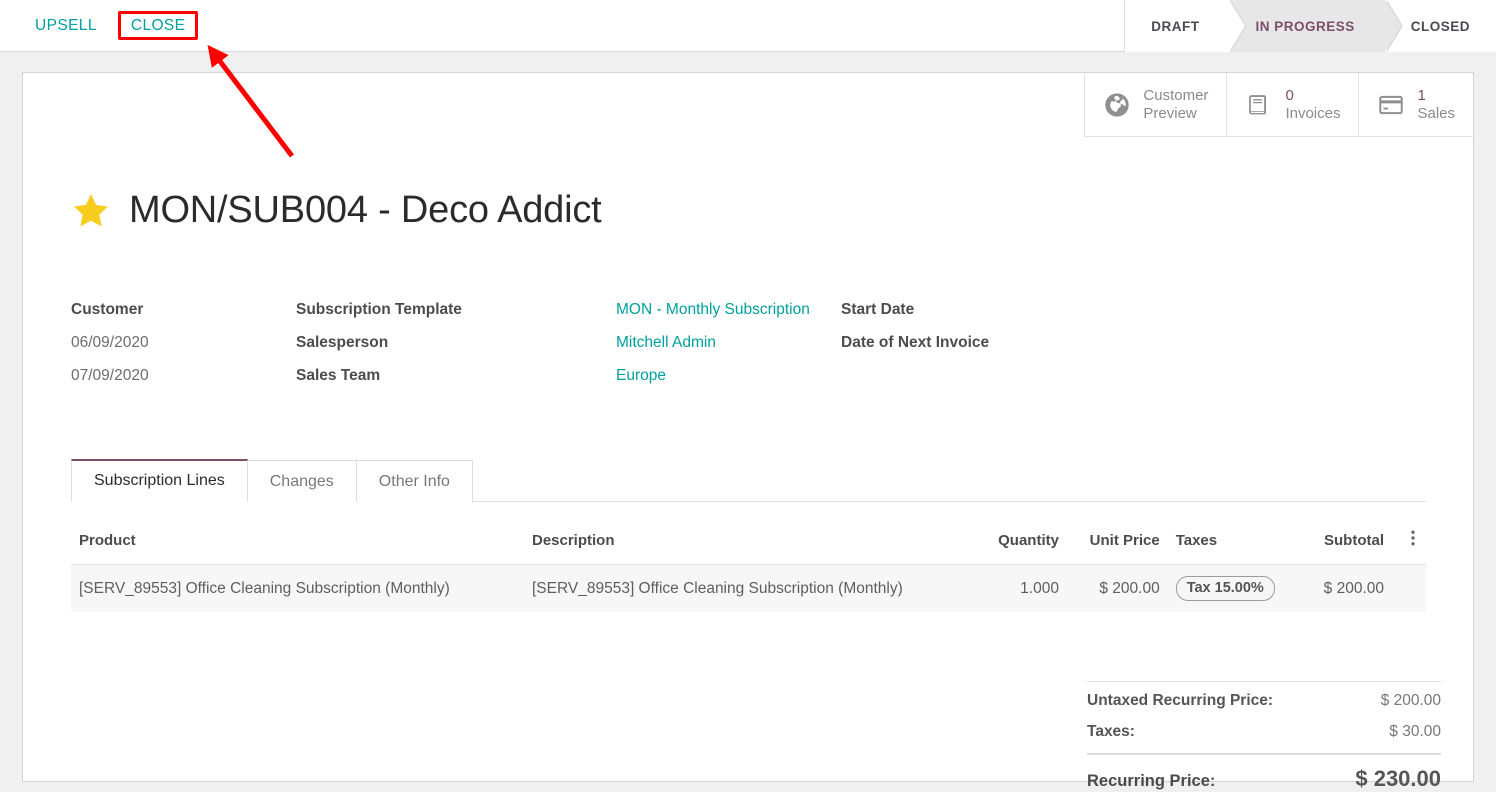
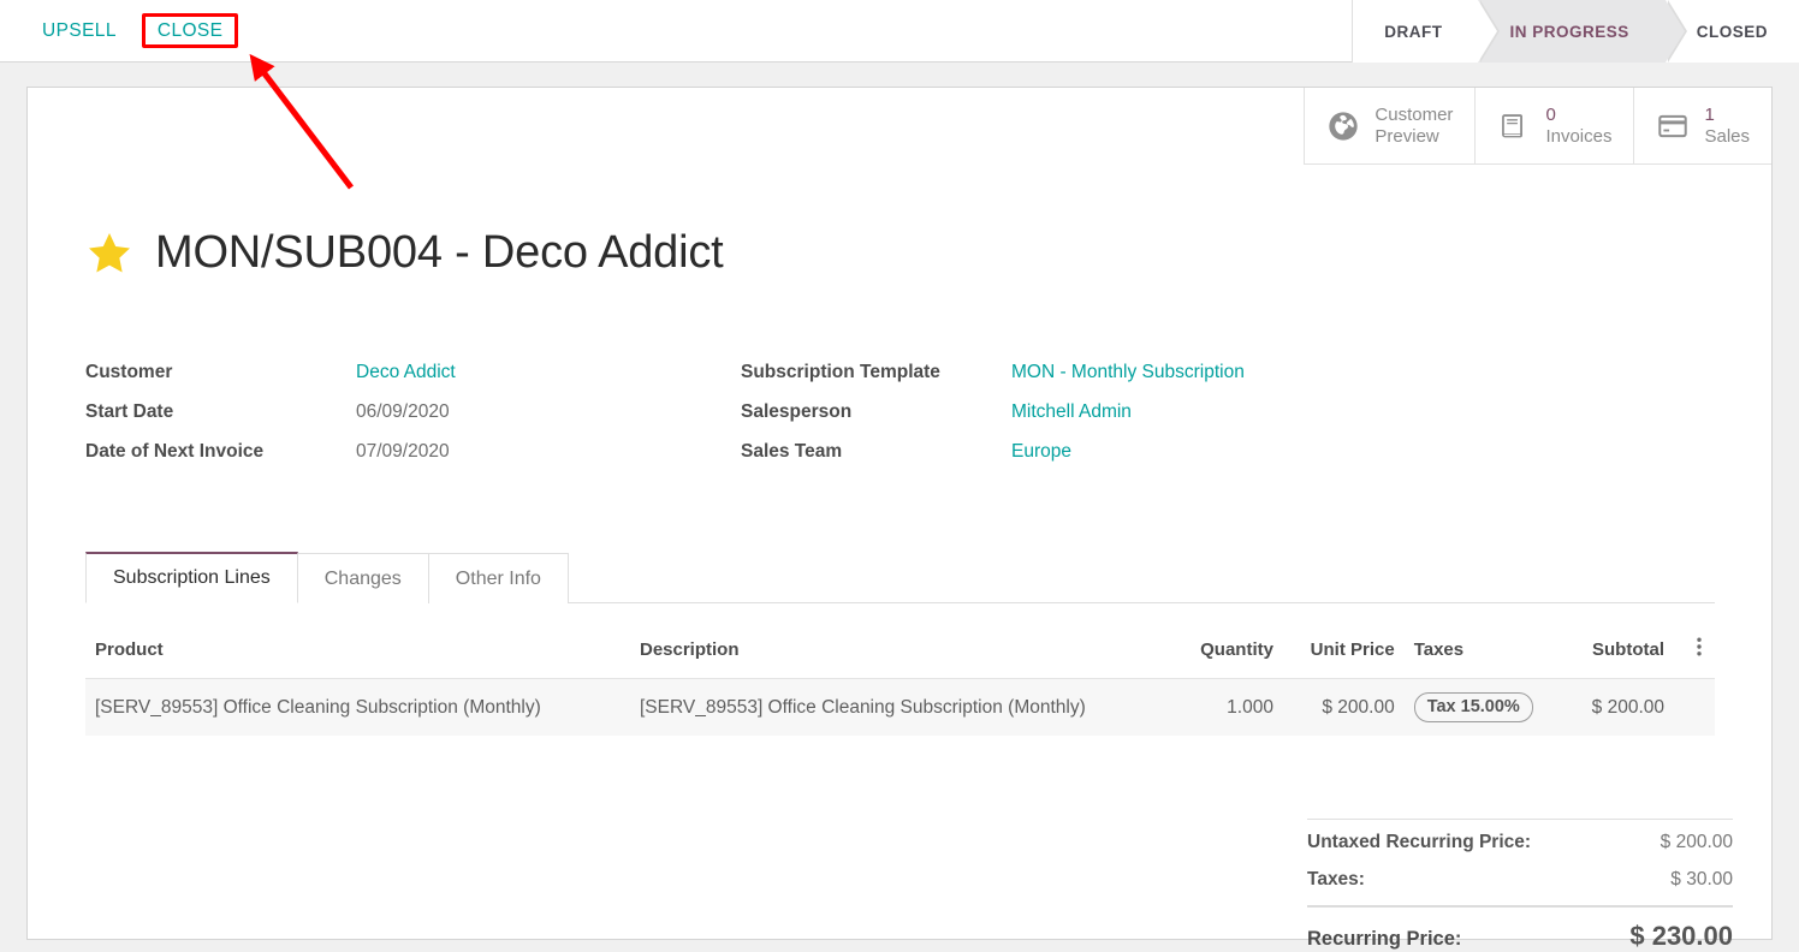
  UPSELL
  CLOSE
  DRAFT
  IN PROGRESS
  CLOSED
  Customer
  Preview
  0
  Invoices
  1
  Sales
  MON/SUB004 - Deco Addict
  Customer
+ Deco Addict
  Subscription Template
  MON - Monthly Subscription
  Start Date
  06/09/2020
  Salesperson
  Mitchell Admin
  Date of Next Invoice
  07/09/2020
  Sales Team
  Europe
  Subscription Lines
  Changes
  Other Info
  Product	Description	Quantity	Unit Price	Taxes	Subtotal
  [SERV_89553] Office Cleaning Subscription (Monthly)	[SERV_89553] Office Cleaning Subscription (Monthly)	1.000	$ 200.00	Tax 15.00%	$ 200.00
  Untaxed Recurring Price:
  $ 200.00
  Taxes:
  $ 30.00
  Recurring Price:
  $ 230.00
